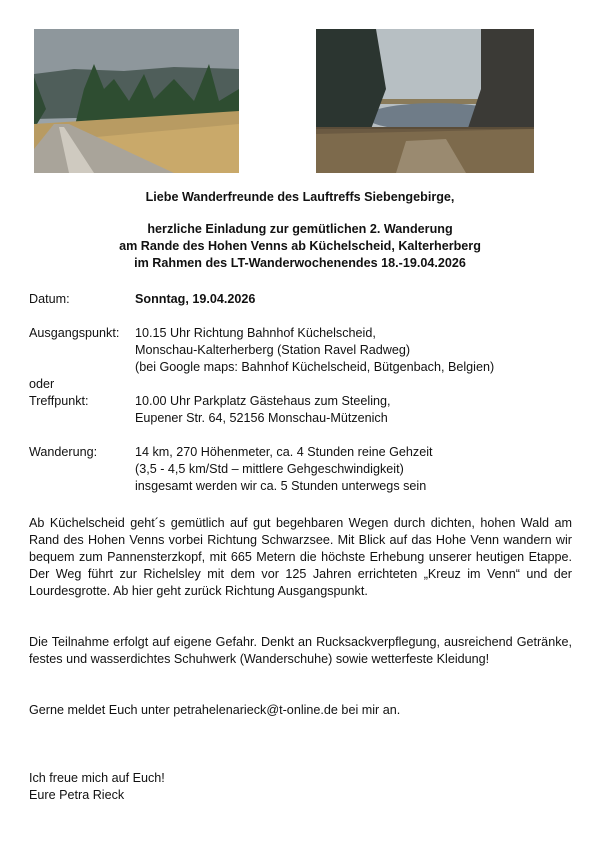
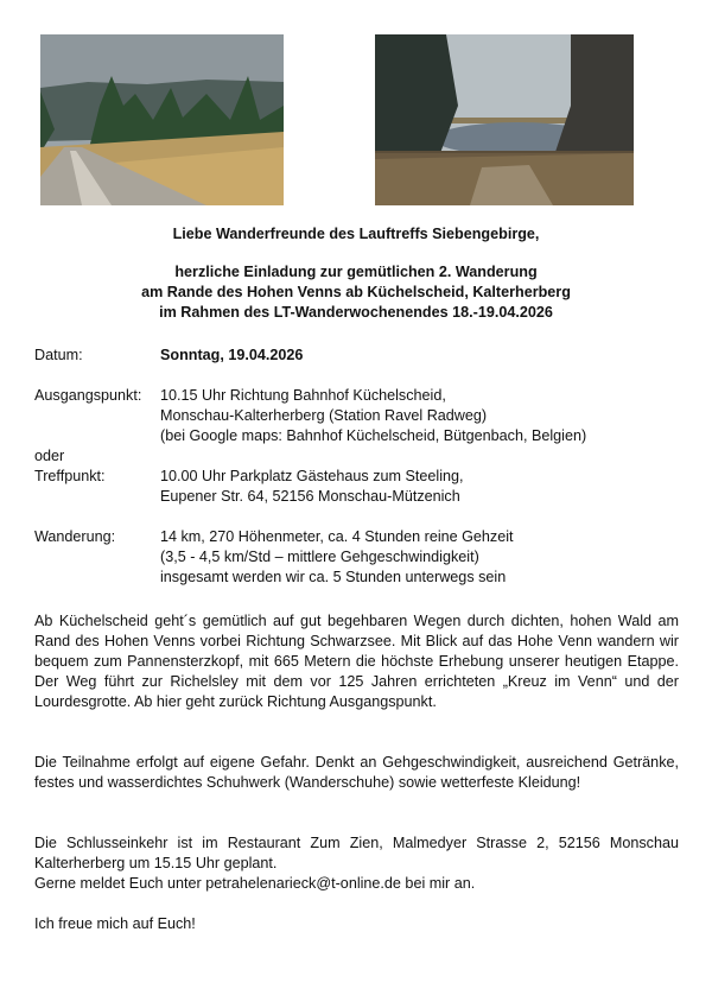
  Liebe Wanderfreunde des Lauftreffs Siebengebirge,
  herzliche Einladung zur gemütlichen 2. Wanderung
  am Rande des Hohen Venns ab Küchelscheid, Kalterherberg
  im Rahmen des LT-Wanderwochenendes 18.-19.04.2026
  Datum:
  Sonntag, 19.04.2026
  Ausgangspunkt:
  10.15 Uhr Richtung Bahnhof Küchelscheid,
  Monschau-Kalterherberg (Station Ravel Radweg)
  (bei Google maps: Bahnhof Küchelscheid, Bütgenbach, Belgien)
  oder
  Treffpunkt:
  10.00 Uhr Parkplatz Gästehaus zum Steeling,
  Eupener Str. 64, 52156 Monschau-Mützenich
  Wanderung:
  14 km, 270 Höhenmeter, ca. 4 Stunden reine Gehzeit
  (3,5 - 4,5 km/Std – mittlere Gehgeschwindigkeit)
  insgesamt werden wir ca. 5 Stunden unterwegs sein
  Ab Küchelscheid geht´s gemütlich auf gut begehbaren Wegen durch dichten, hohen Wald am Rand des Hohen Venns vorbei Richtung Schwarzsee. Mit Blick auf das Hohe Venn wandern wir bequem zum Pannensterzkopf, mit 665 Metern die höchste Erhebung unserer heutigen Etappe. Der Weg führt zur Richelsley mit dem vor 125 Jahren errichteten „Kreuz im Venn“ und der Lourdesgrotte. Ab hier geht zurück Richtung Ausgangspunkt.
- Die Teilnahme erfolgt auf eigene Gefahr. Denkt an Rucksackverpflegung, ausreichend Getränke, festes und wasserdichtes Schuhwerk (Wanderschuhe) sowie wetterfeste Kleidung!
+ Die Teilnahme erfolgt auf eigene Gefahr. Denkt an Gehgeschwindigkeit, ausreichend Getränke, festes und wasserdichtes Schuhwerk (Wanderschuhe) sowie wetterfeste Kleidung!
+ Die Schlusseinkehr ist im Restaurant Zum Zien, Malmedyer Strasse 2, 52156 Monschau Kalterherberg um 15.15 Uhr geplant.
  Gerne meldet Euch unter petrahelenarieck@t-online.de bei mir an.
  Ich freue mich auf Euch!
- Eure Petra Rieck
